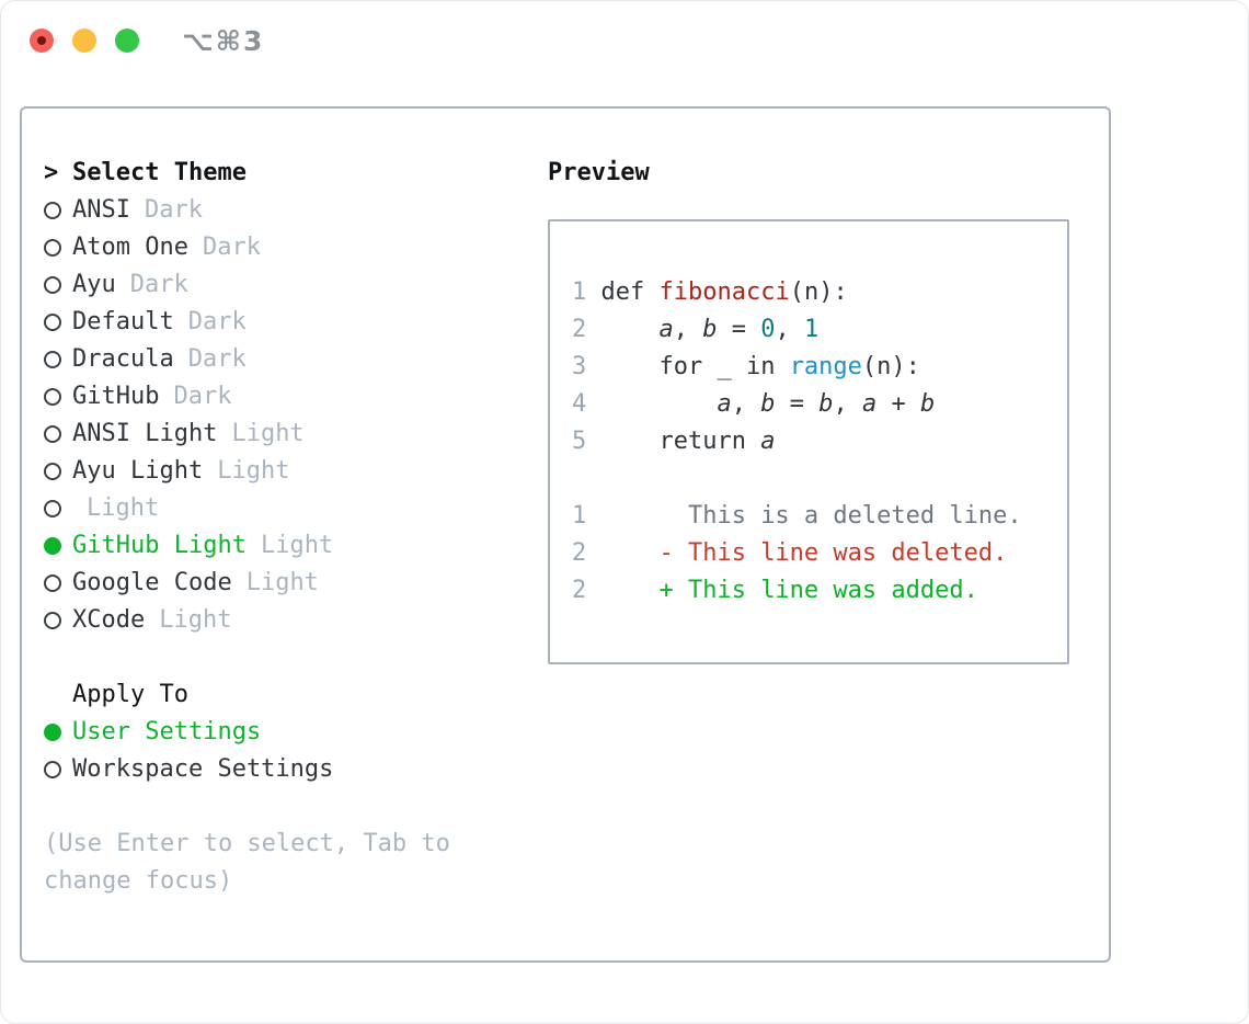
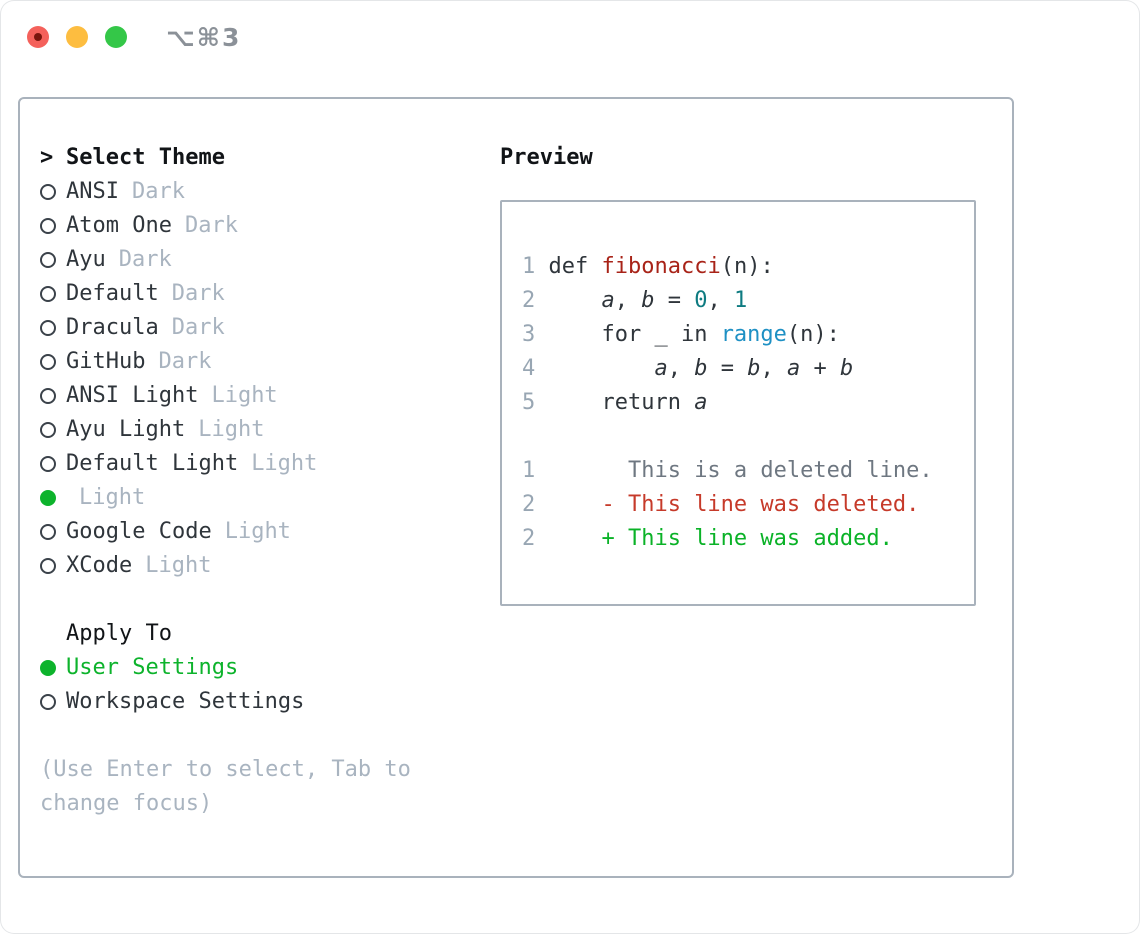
  ⌥⌘3
  >
  Select Theme
  ANSI
  Dark
  Atom One
  Dark
  Ayu
  Dark
  Default
  Dark
  Dracula
  Dark
  GitHub
  Dark
  ANSI Light
  Light
  Ayu Light
  Light
+ Default Light
  Light
- GitHub Light
  Light
  Google Code
  Light
  XCode
  Light
  Apply To
  User Settings
  Workspace Settings
  (Use Enter to select, Tab to
  change focus)
  Preview
  1 def fibonacci(n):
  2 a, b = 0, 1
  3 for _ in range(n):
  4 a, b = b, a + b
  5 return a
  1 This is a deleted line.
  2 - This line was deleted.
  2 + This line was added.
